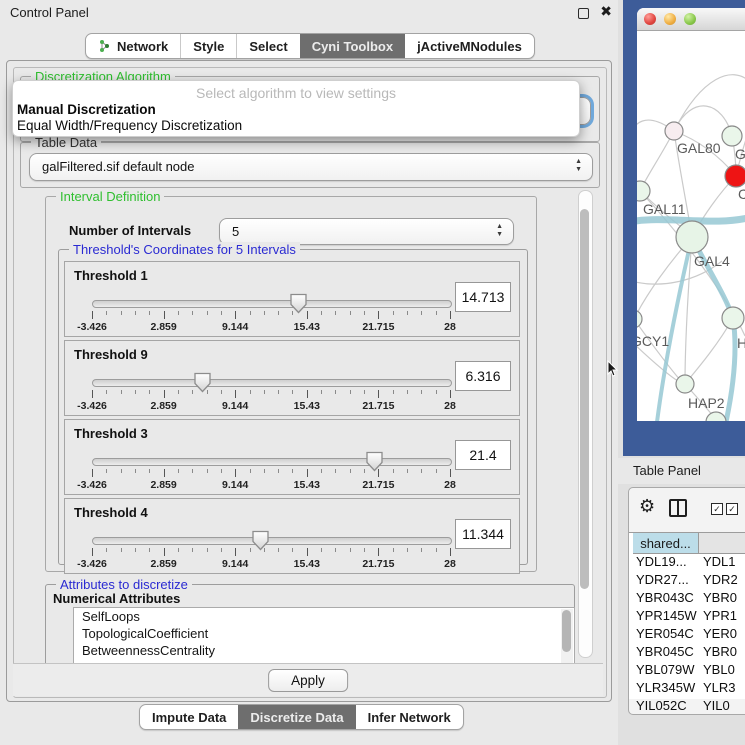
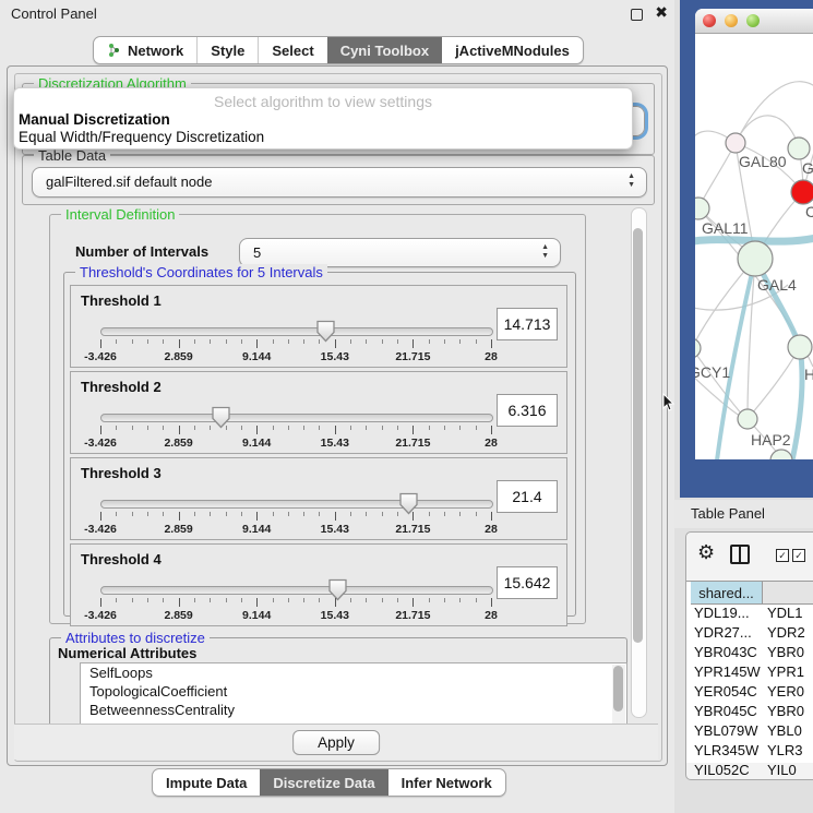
  Control Panel
  ✖
  Network
  Style
  Select
  Cyni Toolbox
  jActiveMNodules
  Discretization Algorithm
  Table Data
  galFiltered.sif default node
  Interval Definition
  Number of Intervals
  5
  Threshold's Coordinates for 5 Intervals
  Threshold 1
  -3.426
  2.859
  9.144
  15.43
  21.715
  28
  14.713
- Threshold 9
+ Threshold 2
  -3.426
  2.859
  9.144
  15.43
  21.715
  28
  6.316
  Threshold 3
  -3.426
  2.859
  9.144
  15.43
  21.715
  28
  21.4
  Threshold 4
  -3.426
  2.859
  9.144
  15.43
  21.715
  28
- 11.344
+ 15.642
  Attributes to discretize
  Numerical Attributes
  SelfLoops
  TopologicalCoefficient
  BetweennessCentrality
  Apply
  Impute Data
  Discretize Data
  Infer Network
  Select algorithm to view settings
  Manual Discretization
  Equal Width/Frequency Discretization
  GAL80
  C
  GAL11
  GAL4
  GCY1
  H
  HAP2
  Table Panel
  ⚙
  ✓
  ✓
  shared...
  YDL19... YDL1
  YDR27... YDR2
  YBR043C YBR0
  YPR145W YPR1
  YER054C YER0
  YBR045C YBR0
  YBL079W YBL0
  YLR345W YLR3
  YIL052C YIL0
